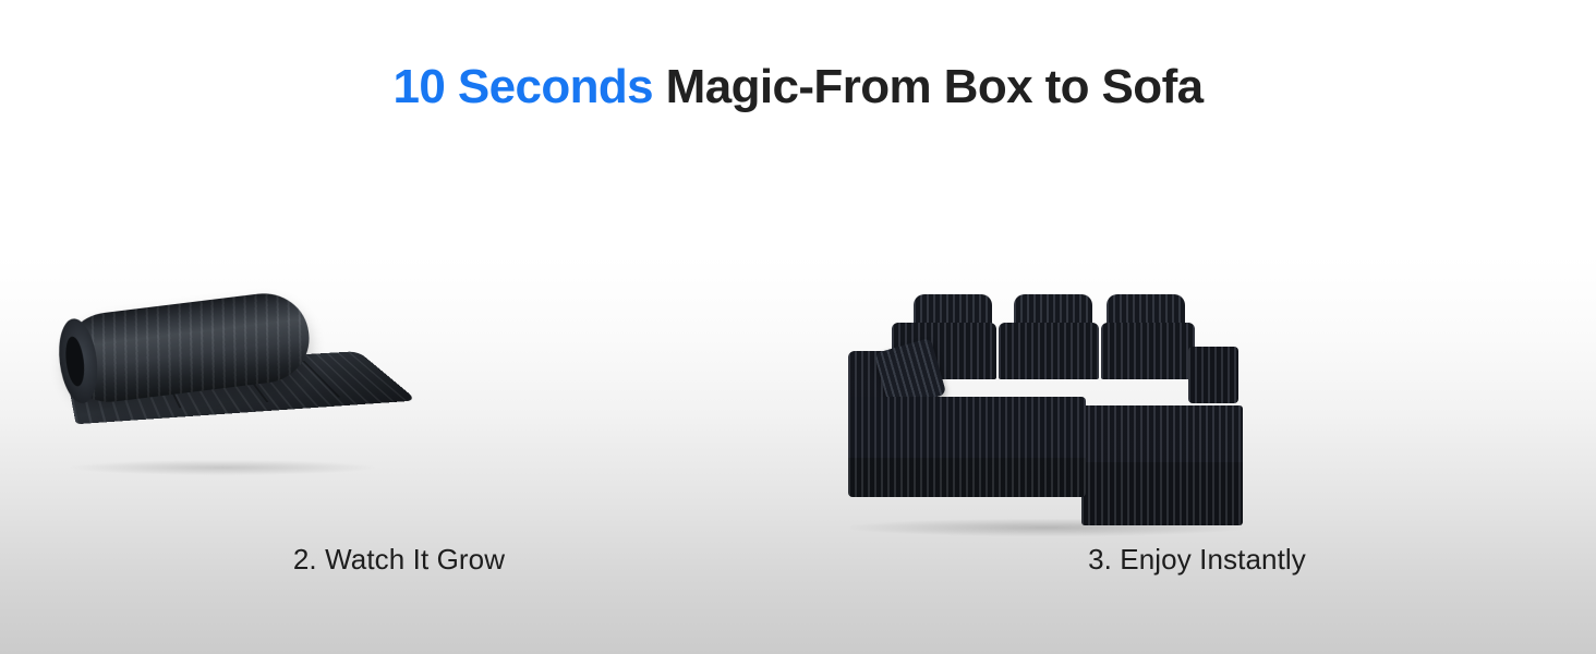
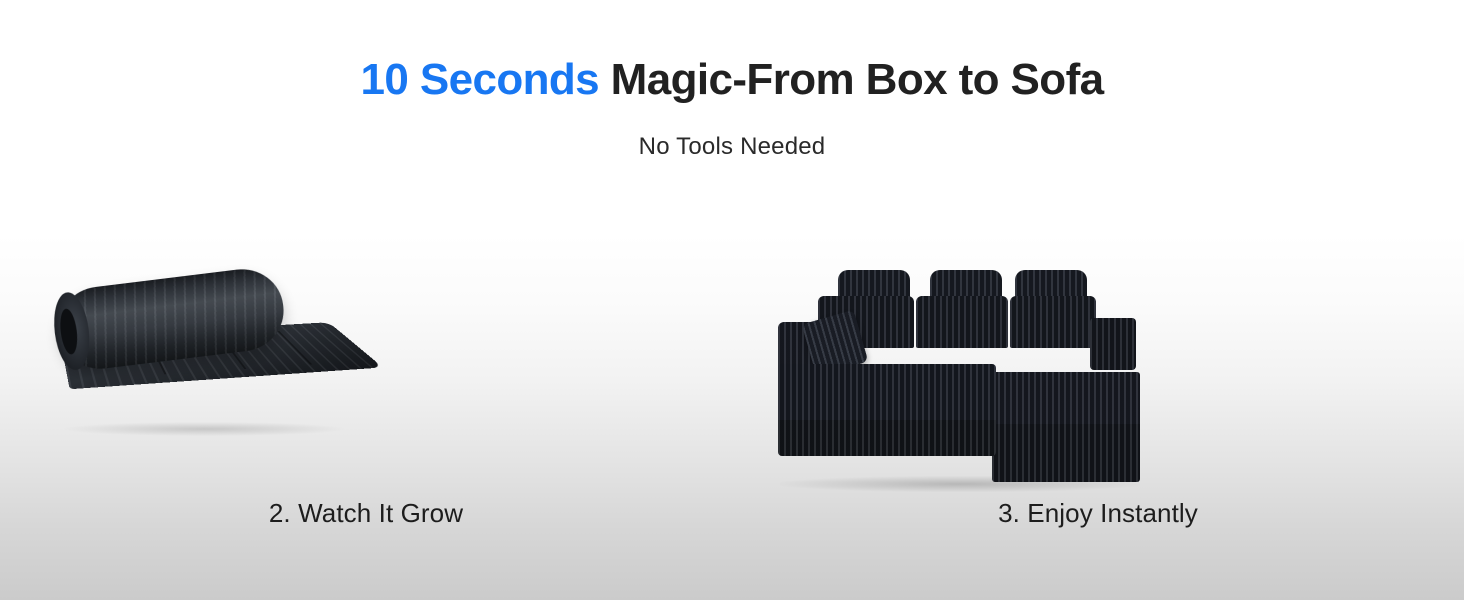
  10 Seconds Magic-From Box to Sofa
+ No Tools Needed
  2. Watch It Grow
  3. Enjoy Instantly
